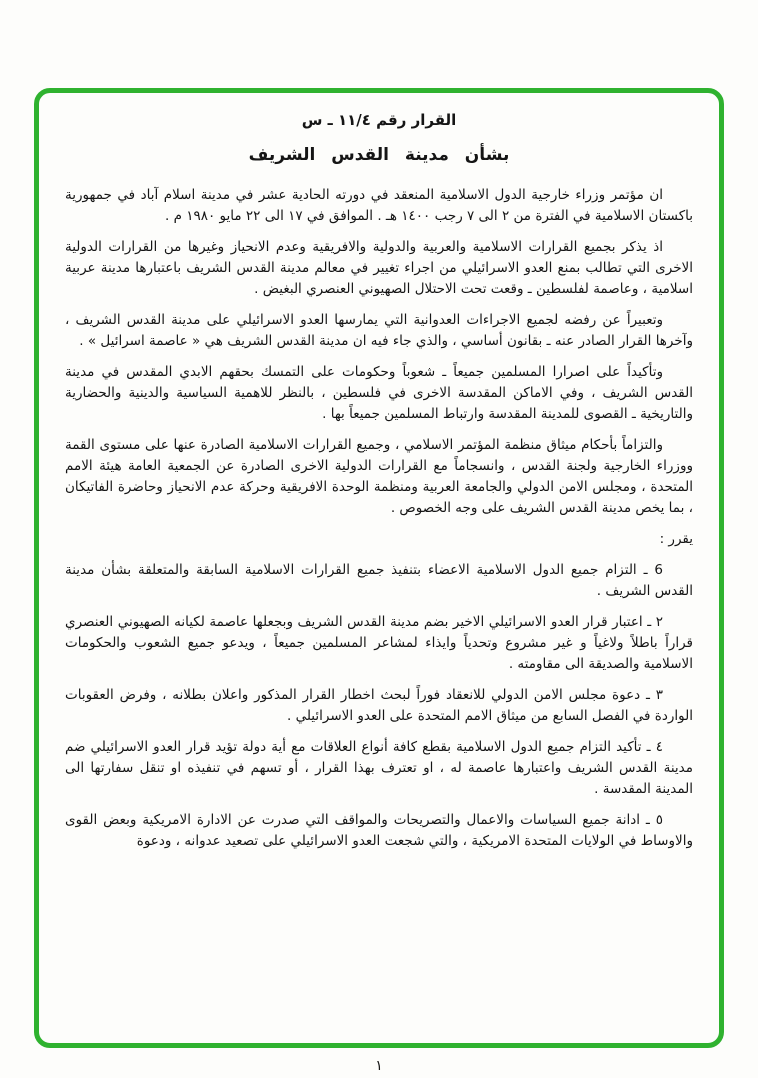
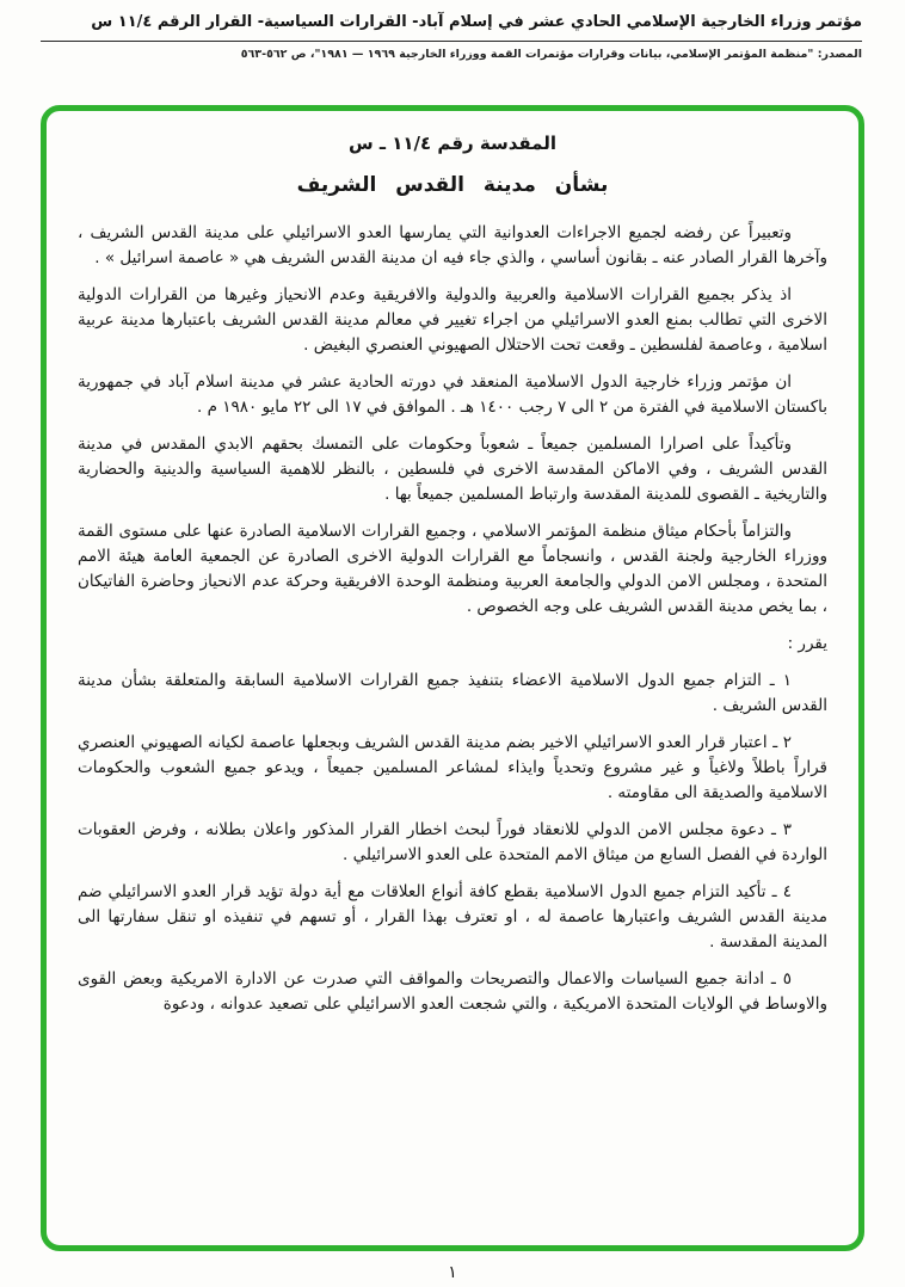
+ مؤتمر وزراء الخارجية الإسلامي الحادي عشر في إسلام آباد- القرارات السياسية- القرار الرقم ١١/٤ س
+ المصدر: "منظمة المؤتمر الإسلامي، بيانات وقرارات مؤتمرات القمة ووزراء الخارجية ١٩٦٩ — ١٩٨١"، ص ٥٦٢-٥٦٣
- القرار رقم ١١/٤ ـ س
+ المقدسة رقم ١١/٤ ـ س
  بشأن مدينة القدس الشريف
- ان مؤتمر وزراء خارجية الدول الاسلامية المنعقد في دورته الحادية عشر في مدينة اسلام آباد في جمهورية باكستان الاسلامية في الفترة من ٢ الى ٧ رجب ١٤٠٠ هـ . الموافق في ١٧ الى ٢٢ مايو ١٩٨٠ م .
+ وتعبيراً عن رفضه لجميع الاجراءات العدوانية التي يمارسها العدو الاسرائيلي على مدينة القدس الشريف ، وآخرها القرار الصادر عنه ـ بقانون أساسي ، والذي جاء فيه ان مدينة القدس الشريف هي « عاصمة اسرائيل » .
  اذ يذكر بجميع القرارات الاسلامية والعربية والدولية والافريقية وعدم الانحياز وغيرها من القرارات الدولية الاخرى التي تطالب بمنع العدو الاسرائيلي من اجراء تغيير في معالم مدينة القدس الشريف باعتبارها مدينة عربية اسلامية ، وعاصمة لفلسطين ـ وقعت تحت الاحتلال الصهيوني العنصري البغيض .
- وتعبيراً عن رفضه لجميع الاجراءات العدوانية التي يمارسها العدو الاسرائيلي على مدينة القدس الشريف ، وآخرها القرار الصادر عنه ـ بقانون أساسي ، والذي جاء فيه ان مدينة القدس الشريف هي « عاصمة اسرائيل » .
+ ان مؤتمر وزراء خارجية الدول الاسلامية المنعقد في دورته الحادية عشر في مدينة اسلام آباد في جمهورية باكستان الاسلامية في الفترة من ٢ الى ٧ رجب ١٤٠٠ هـ . الموافق في ١٧ الى ٢٢ مايو ١٩٨٠ م .
  وتأكيداً على اصرارا المسلمين جميعاً ـ شعوباً وحكومات على التمسك بحقهم الابدي المقدس في مدينة القدس الشريف ، وفي الاماكن المقدسة الاخرى في فلسطين ، بالنظر للاهمية السياسية والدينية والحضارية والتاريخية ـ القصوى للمدينة المقدسة وارتباط المسلمين جميعاً بها .
  والتزاماً بأحكام ميثاق منظمة المؤتمر الاسلامي ، وجميع القرارات الاسلامية الصادرة عنها على مستوى القمة ووزراء الخارجية ولجنة القدس ، وانسجاماً مع القرارات الدولية الاخرى الصادرة عن الجمعية العامة هيئة الامم المتحدة ، ومجلس الامن الدولي والجامعة العربية ومنظمة الوحدة الافريقية وحركة عدم الانحياز وحاضرة الفاتيكان ، بما يخص مدينة القدس الشريف على وجه الخصوص .
  يقرر :
- 6 ـ التزام جميع الدول الاسلامية الاعضاء بتنفيذ جميع القرارات الاسلامية السابقة والمتعلقة بشأن مدينة القدس الشريف .
+ ١ ـ التزام جميع الدول الاسلامية الاعضاء بتنفيذ جميع القرارات الاسلامية السابقة والمتعلقة بشأن مدينة القدس الشريف .
  ٢ ـ اعتبار قرار العدو الاسرائيلي الاخير بضم مدينة القدس الشريف وبجعلها عاصمة لكيانه الصهيوني العنصري قراراً باطلاً ولاغياً و غير مشروع وتحدياً وايذاء لمشاعر المسلمين جميعاً ، ويدعو جميع الشعوب والحكومات الاسلامية والصديقة الى مقاومته .
  ٣ ـ دعوة مجلس الامن الدولي للانعقاد فوراً لبحث اخطار القرار المذكور واعلان بطلانه ، وفرض العقوبات الواردة في الفصل السابع من ميثاق الامم المتحدة على العدو الاسرائيلي .
  ٤ ـ تأكيد التزام جميع الدول الاسلامية بقطع كافة أنواع العلاقات مع أية دولة تؤيد قرار العدو الاسرائيلي ضم مدينة القدس الشريف واعتبارها عاصمة له ، او تعترف بهذا القرار ، أو تسهم في تنفيذه او تنقل سفارتها الى المدينة المقدسة .
  ٥ ـ ادانة جميع السياسات والاعمال والتصريحات والمواقف التي صدرت عن الادارة الامريكية وبعض القوى والاوساط في الولايات المتحدة الامريكية ، والتي شجعت العدو الاسرائيلي على تصعيد عدوانه ، ودعوة
  ١
